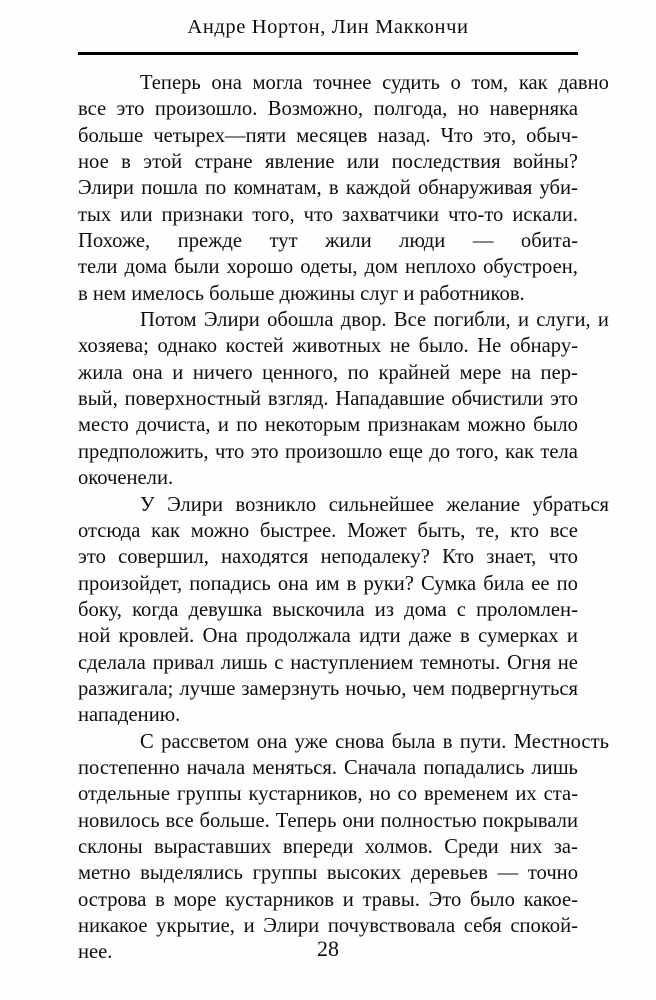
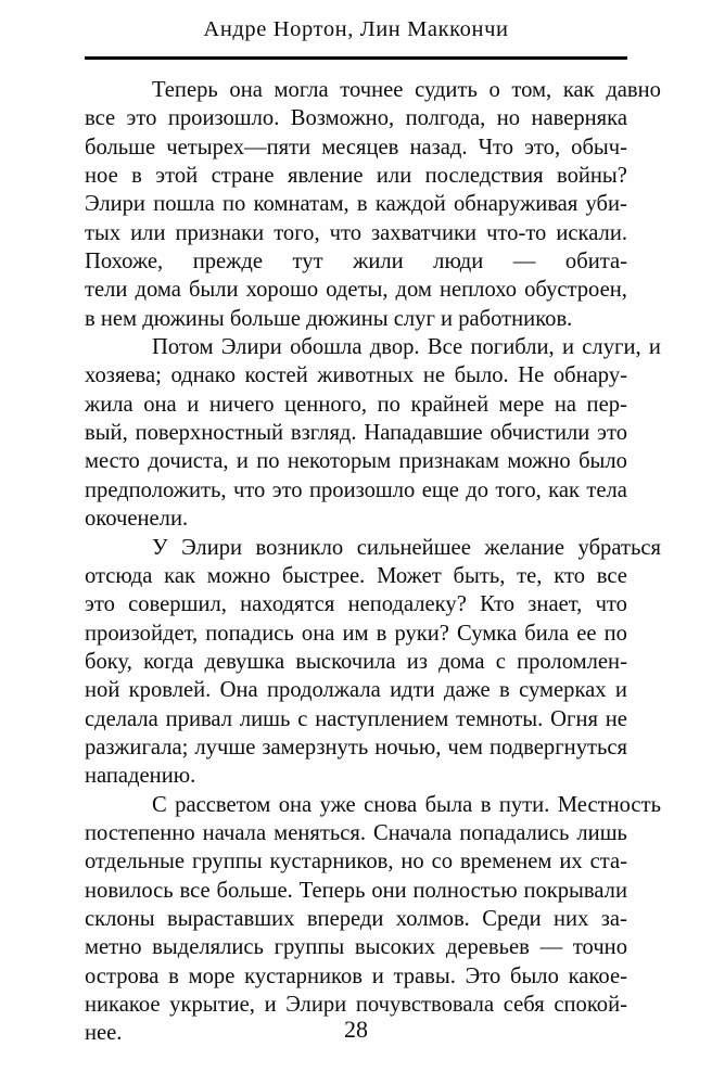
  Андре Нортон, Лин Маккончи
  Теперь
  она
  могла
  точнее
  судить
  о
  том,
  как
  давно
  все
  это
  произошло.
  Возможно,
  полгода,
  но
  наверняка
  больше
  четырех—пяти
  месяцев
  назад.
  Что
  это,
  обыч-
  ное
  в
  этой
  стране
  явление
  или
  последствия
  войны?
  Элири
  пошла
  по
  комнатам,
  в
  каждой
  обнаруживая
  уби-
  тых
  или
  признаки
  того,
  что
  захватчики
  что-то
  искали.
  Похоже,
  прежде
  тут
  жили
  люди
  —
  обита-
  тели
  дома
  были
  хорошо
  одеты,
  дом
  неплохо
  обустроен,
- в нем имелось больше дюжины слуг и работников.
+ в нем дюжины больше дюжины слуг и работников.
  Потом
  Элири
  обошла
  двор.
  Все
  погибли,
  и
  слуги,
  и
  хозяева;
  однако
  костей
  животных
  не
  было.
  Не
  обнару-
  жила
  она
  и
  ничего
  ценного,
  по
  крайней
  мере
  на
  пер-
  вый,
  поверхностный
  взгляд.
  Нападавшие
  обчистили
  это
  место
  дочиста,
  и
  по
  некоторым
  признакам
  можно
  было
  предположить,
  что
  это
  произошло
  еще
  до
  того,
  как
  тела
  окоченели.
  У
  Элири
  возникло
  сильнейшее
  желание
  убраться
  отсюда
  как
  можно
  быстрее.
  Может
  быть,
  те,
  кто
  все
  это
  совершил,
  находятся
  неподалеку?
  Кто
  знает,
  что
  произойдет,
  попадись
  она
  им
  в
  руки?
  Сумка
  била
  ее
  по
  боку,
  когда
  девушка
  выскочила
  из
  дома
  с
  проломлен-
  ной
  кровлей.
  Она
  продолжала
  идти
  даже
  в
  сумерках
  и
  сделала
  привал
  лишь
  с
  наступлением
  темноты.
  Огня
  не
  разжигала;
  лучше
  замерзнуть
  ночью,
  чем
  подвергнуться
  нападению.
  С
  рассветом
  она
  уже
  снова
  была
  в
  пути.
  Местность
  постепенно
  начала
  меняться.
  Сначала
  попадались
  лишь
  отдельные
  группы
  кустарников,
  но
  со
  временем
  их
  ста-
  новилось
  все
  больше.
  Теперь
  они
  полностью
  покрывали
  склоны
  выраставших
  впереди
  холмов.
  Среди
  них
  за-
  метно
  выделялись
  группы
  высоких
  деревьев
  —
  точно
  острова
  в
  море
  кустарников
  и
  травы.
  Это
  было
  какое-
  никакое
  укрытие,
  и
  Элири
  почувствовала
  себя
  спокой-
  нее.
  28
